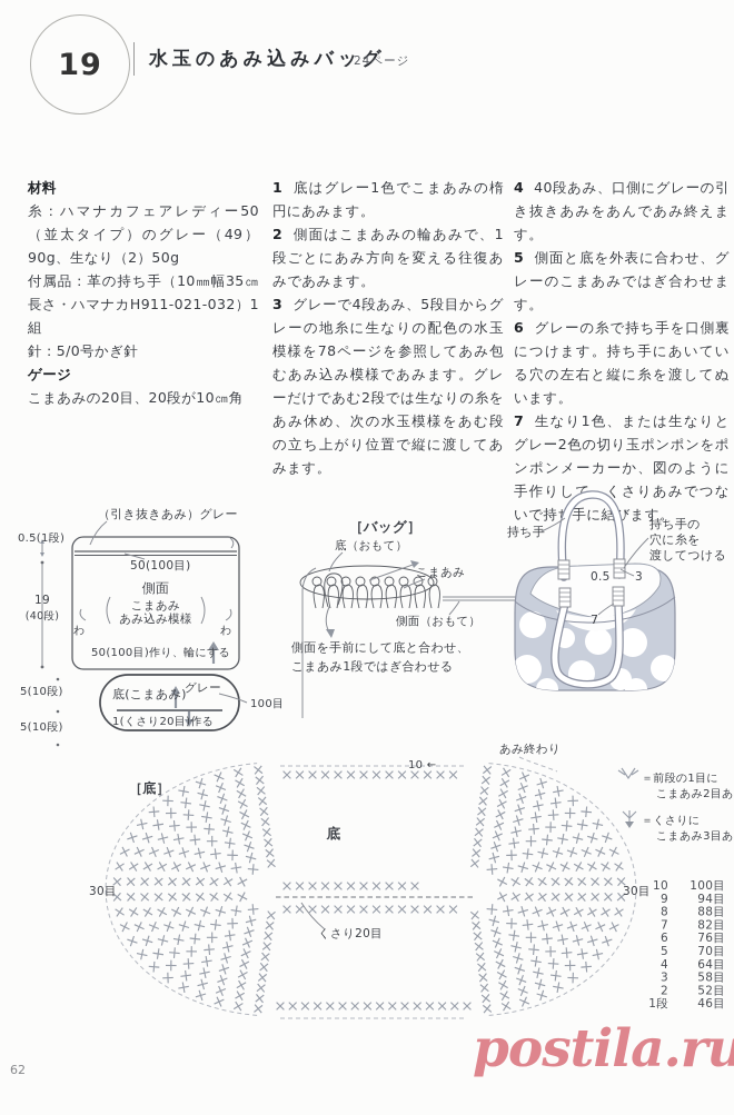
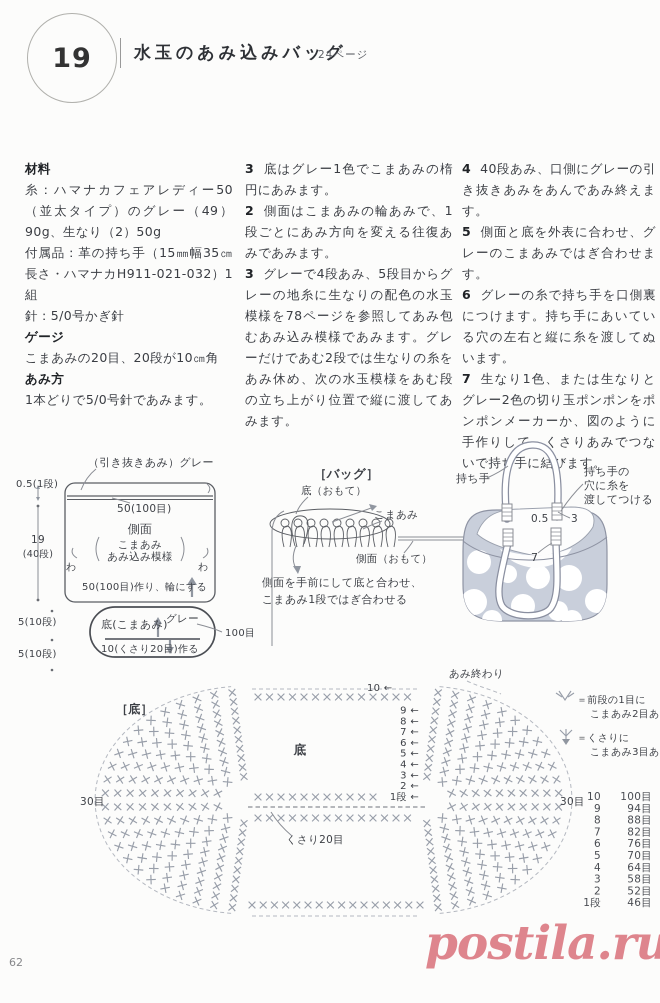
  19
  水玉のあみ込みバッグ
  24ページ
  材料
  糸：ハマナカフェアレディー50（並太タイプ）のグレー（49）90g、生なり（2）50g
- 付属品：革の持ち手（10㎜幅35㎝長さ・ハマナカH911-021-032）1組
+ 付属品：革の持ち手（15㎜幅35㎝長さ・ハマナカH911-021-032）1組
  針：5/0号かぎ針
  ゲージ
  こまあみの20目、20段が10㎝角
+ あみ方
+ 1本どりで5/0号針であみます。
- 1 底はグレー1色でこまあみの楕円にあみます。
+ 3 底はグレー1色でこまあみの楕円にあみます。
  2 側面はこまあみの輪あみで、1段ごとにあみ方向を変える往復あみであみます。
  3 グレーで4段あみ、5段目からグレーの地糸に生なりの配色の水玉模様を78ページを参照してあみ包むあみ込み模様であみます。グレーだけであむ2段では生なりの糸をあみ休め、次の水玉模様をあむ段の立ち上がり位置で縦に渡してあみます。
  4 40段あみ、口側にグレーの引き抜きあみをあんであみ終えます。
  5 側面と底を外表に合わせ、グレーのこまあみではぎ合わせます。
  6 グレーの糸で持ち手を口側裏につけます。持ち手にあいている穴の左右と縦に糸を渡してぬいます。
  7 生なり1色、または生なりとグレー2色の切り玉ポンポンをポンポンメーカーか、図のように手作りして、くさりあみでつないで持手に結びます。
  （引き抜きあみ）グレー
  0.5(1段)
  50(100目)
  側面
  こまあみ
  あみ込み模様
  19
  (40段)
  わ
  わ
  50(100目)作り、輪にする
  底(こまあみ)
  グレー
  100目
- 1(くさり20目)作る
+ 10(くさり20目)作る
  5(10段)
  5(10段)
  ［バッグ］
  底（おもて）
  こまあみ
  側面（おもて）
  側面を手前にして底と合わせ、
  こまあみ1段ではぎ合わせる
  持ち手
  持ち手の
  穴に糸を
  渡してつける
  0.5
  3
  7
  ［底］
  あみ終わり
  10 ←
  底
  くさり20目
  30目
  30目
+ 9 ←
+ 8 ←
+ 7 ←
+ 6 ←
+ 5 ←
+ 4 ←
+ 3 ←
+ 2 ←
+ 1段 ←
  ＝前段の1目に
  こまあみ2目あ
  ＝くさりに
  こまあみ3目あ
  10
  100目
  9
  94目
  8
  88目
  7
  82目
  6
  76目
  5
  70目
  4
  64目
  3
  58目
  2
  52目
  1段
  46目
  62
  postila.ru
